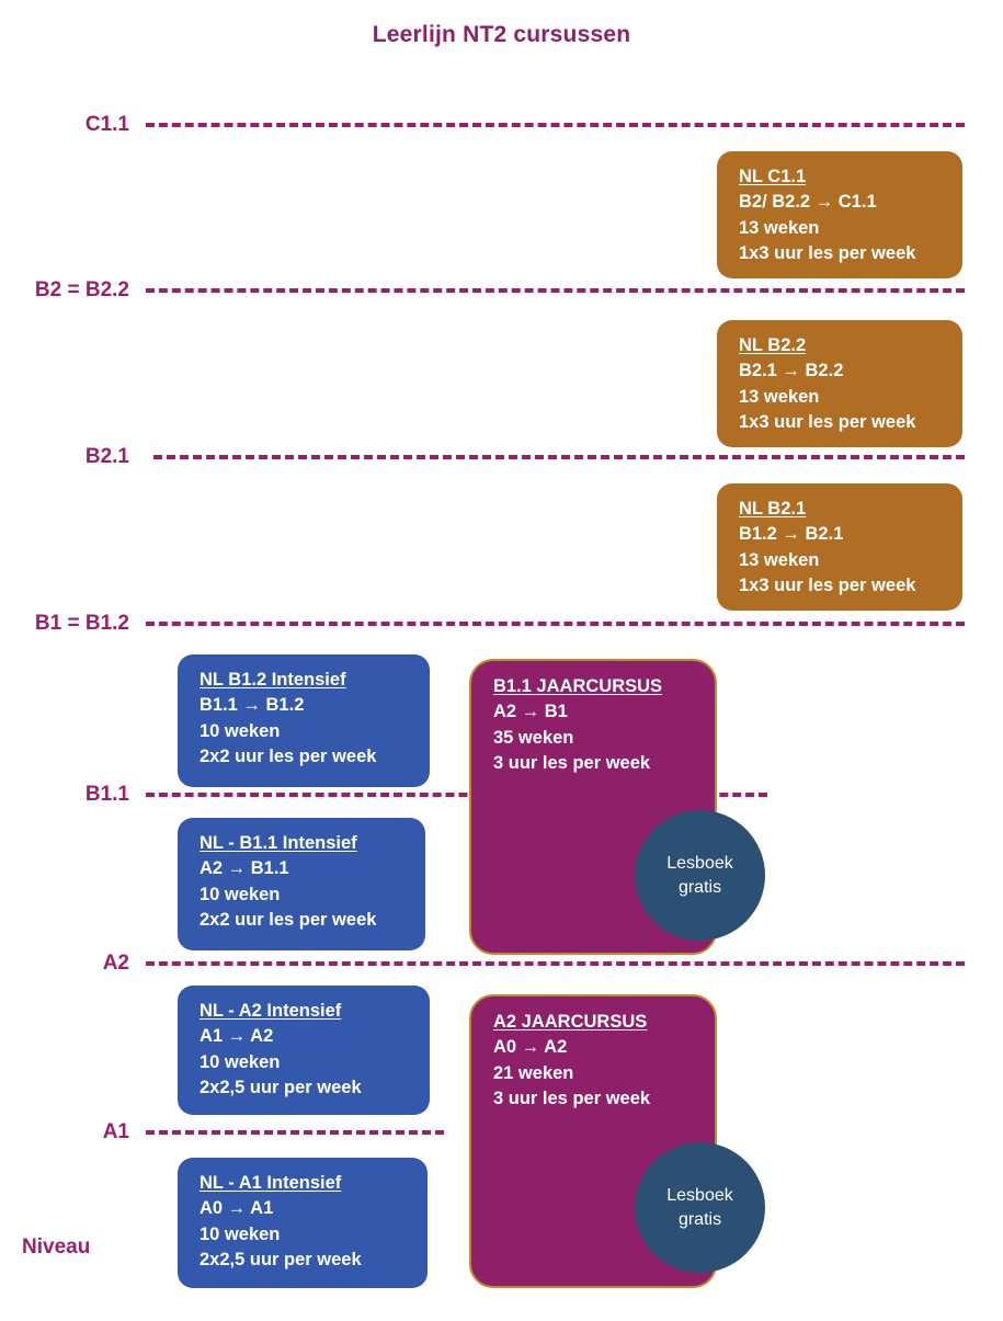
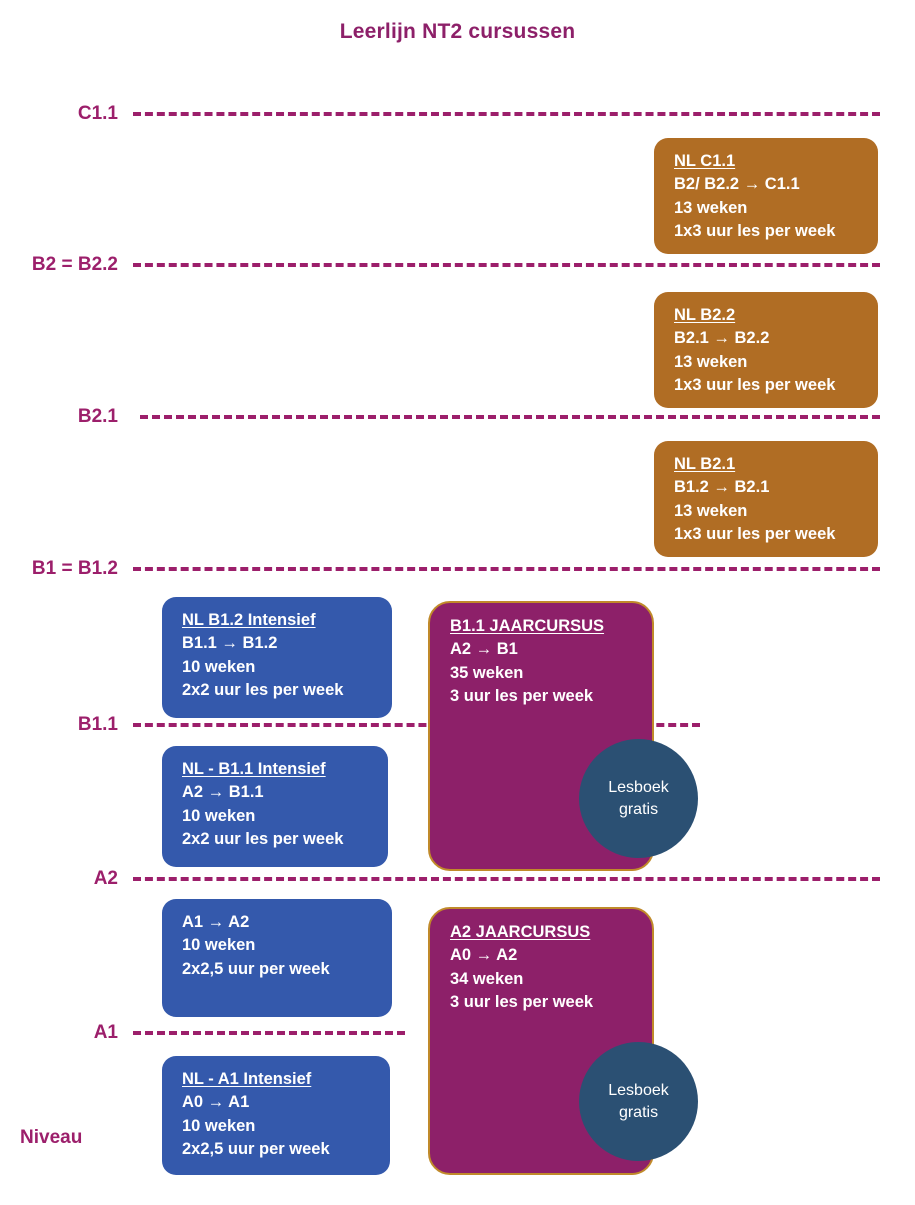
  Leerlijn NT2 cursussen
  C1.1
  B2 = B2.2
  B2.1
  B1 = B1.2
  B1.1
  A2
  A1
  NL C1.1
  B2/ B2.2 → C1.1
  13 weken
  1x3 uur les per week
  NL B2.2
  B2.1 → B2.2
  13 weken
  1x3 uur les per week
  NL B2.1
  B1.2 → B2.1
  13 weken
  1x3 uur les per week
  NL B1.2 Intensief
  B1.1 → B1.2
  10 weken
  2x2 uur les per week
  NL - B1.1 Intensief
  A2 → B1.1
  10 weken
  2x2 uur les per week
- NL - A2 Intensief
  A1 → A2
  10 weken
  2x2,5 uur per week
  NL - A1 Intensief
  A0 → A1
  10 weken
  2x2,5 uur per week
  B1.1 JAARCURSUS
  A2 → B1
  35 weken
  3 uur les per week
  A2 JAARCURSUS
  A0 → A2
- 21 weken
+ 34 weken
  3 uur les per week
  Lesboek
  gratis
  Lesboek
  gratis
  Niveau
